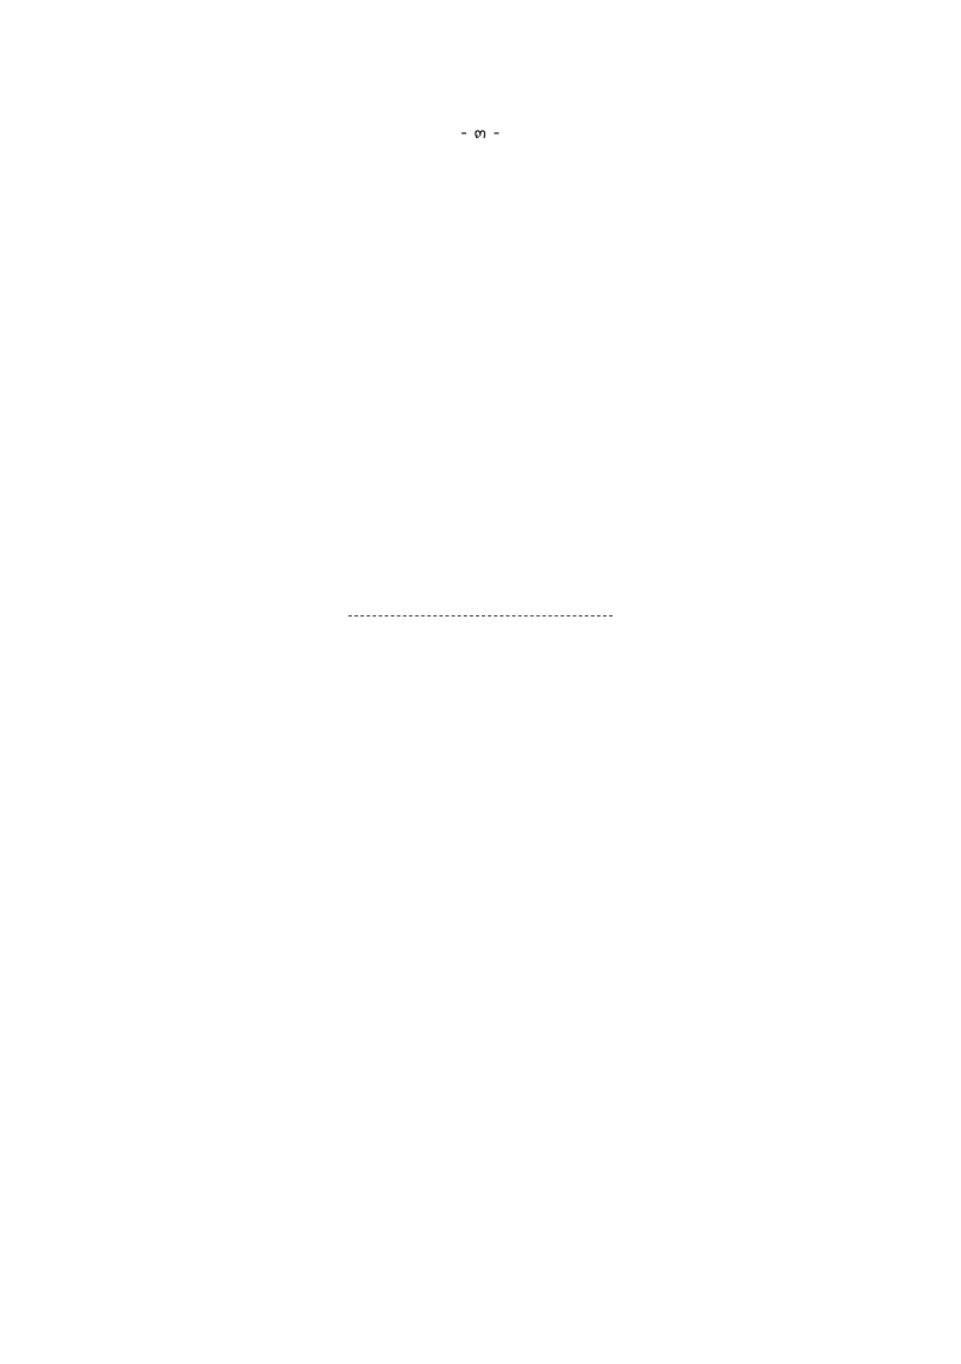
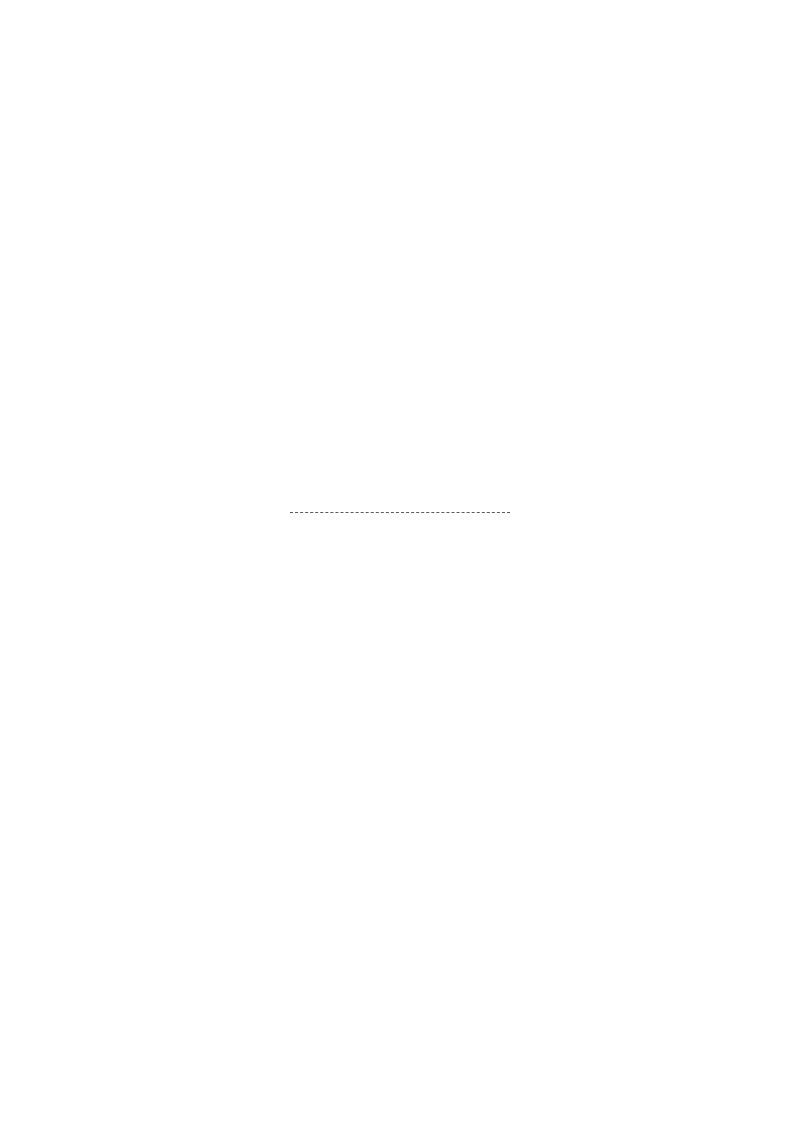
- - ๓ -
